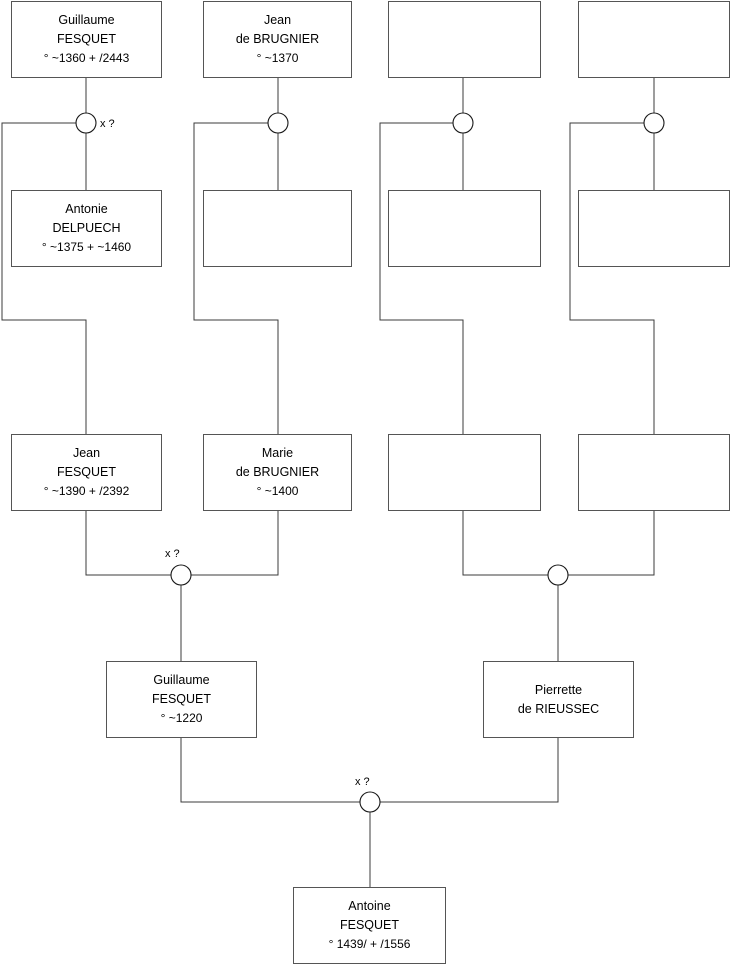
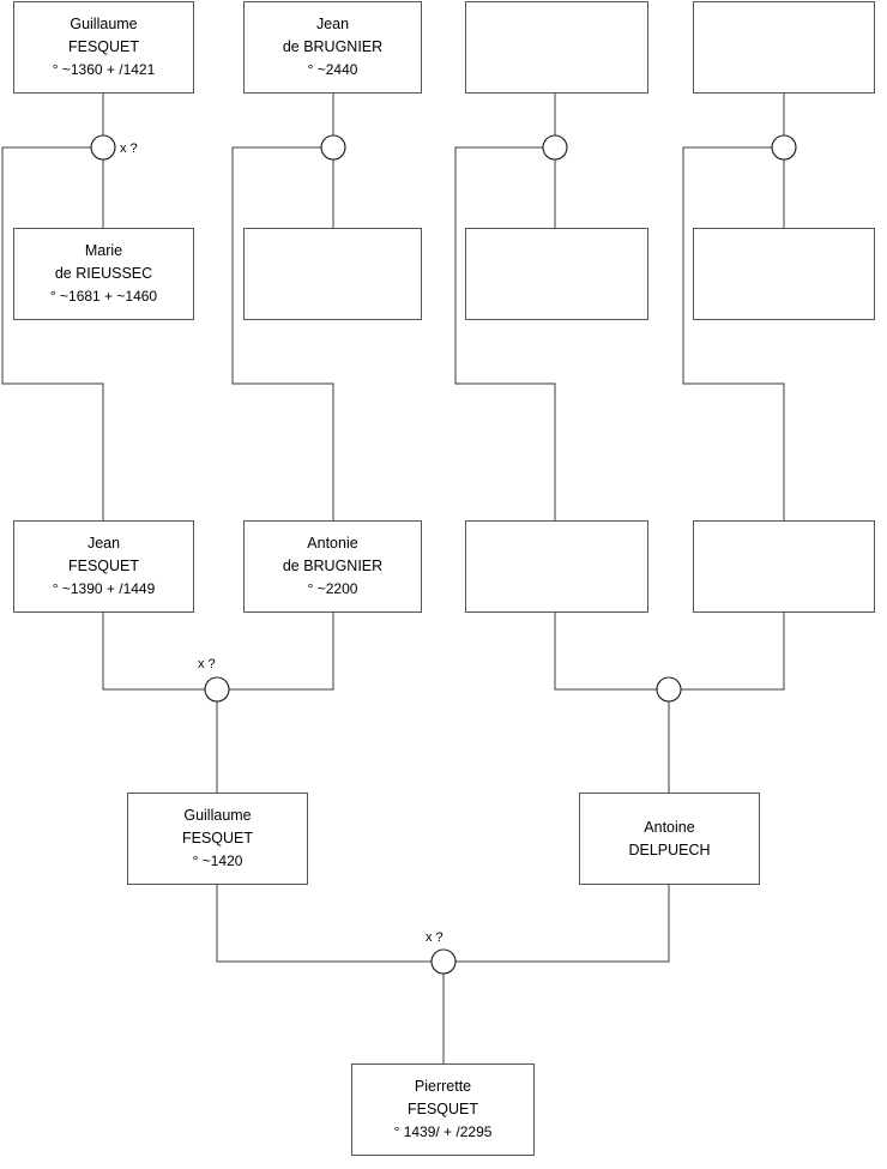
  x ?
  x ?
  x ?
  Guillaume
  FESQUET
- ° ~1360 + /2443
+ ° ~1360 + /1421
  Jean
  de BRUGNIER
- ° ~1370
+ ° ~2440
- Antonie
+ Marie
- DELPUECH
+ de RIEUSSEC
- ° ~1375 + ~1460
+ ° ~1681 + ~1460
  Jean
  FESQUET
- ° ~1390 + /2392
+ ° ~1390 + /1449
- Marie
+ Antonie
  de BRUGNIER
- ° ~1400
+ ° ~2200
  Guillaume
  FESQUET
- ° ~1220
+ ° ~1420
- Pierrette
+ Antoine
- de RIEUSSEC
+ DELPUECH
- Antoine
+ Pierrette
  FESQUET
- ° 1439/ + /1556
+ ° 1439/ + /2295
